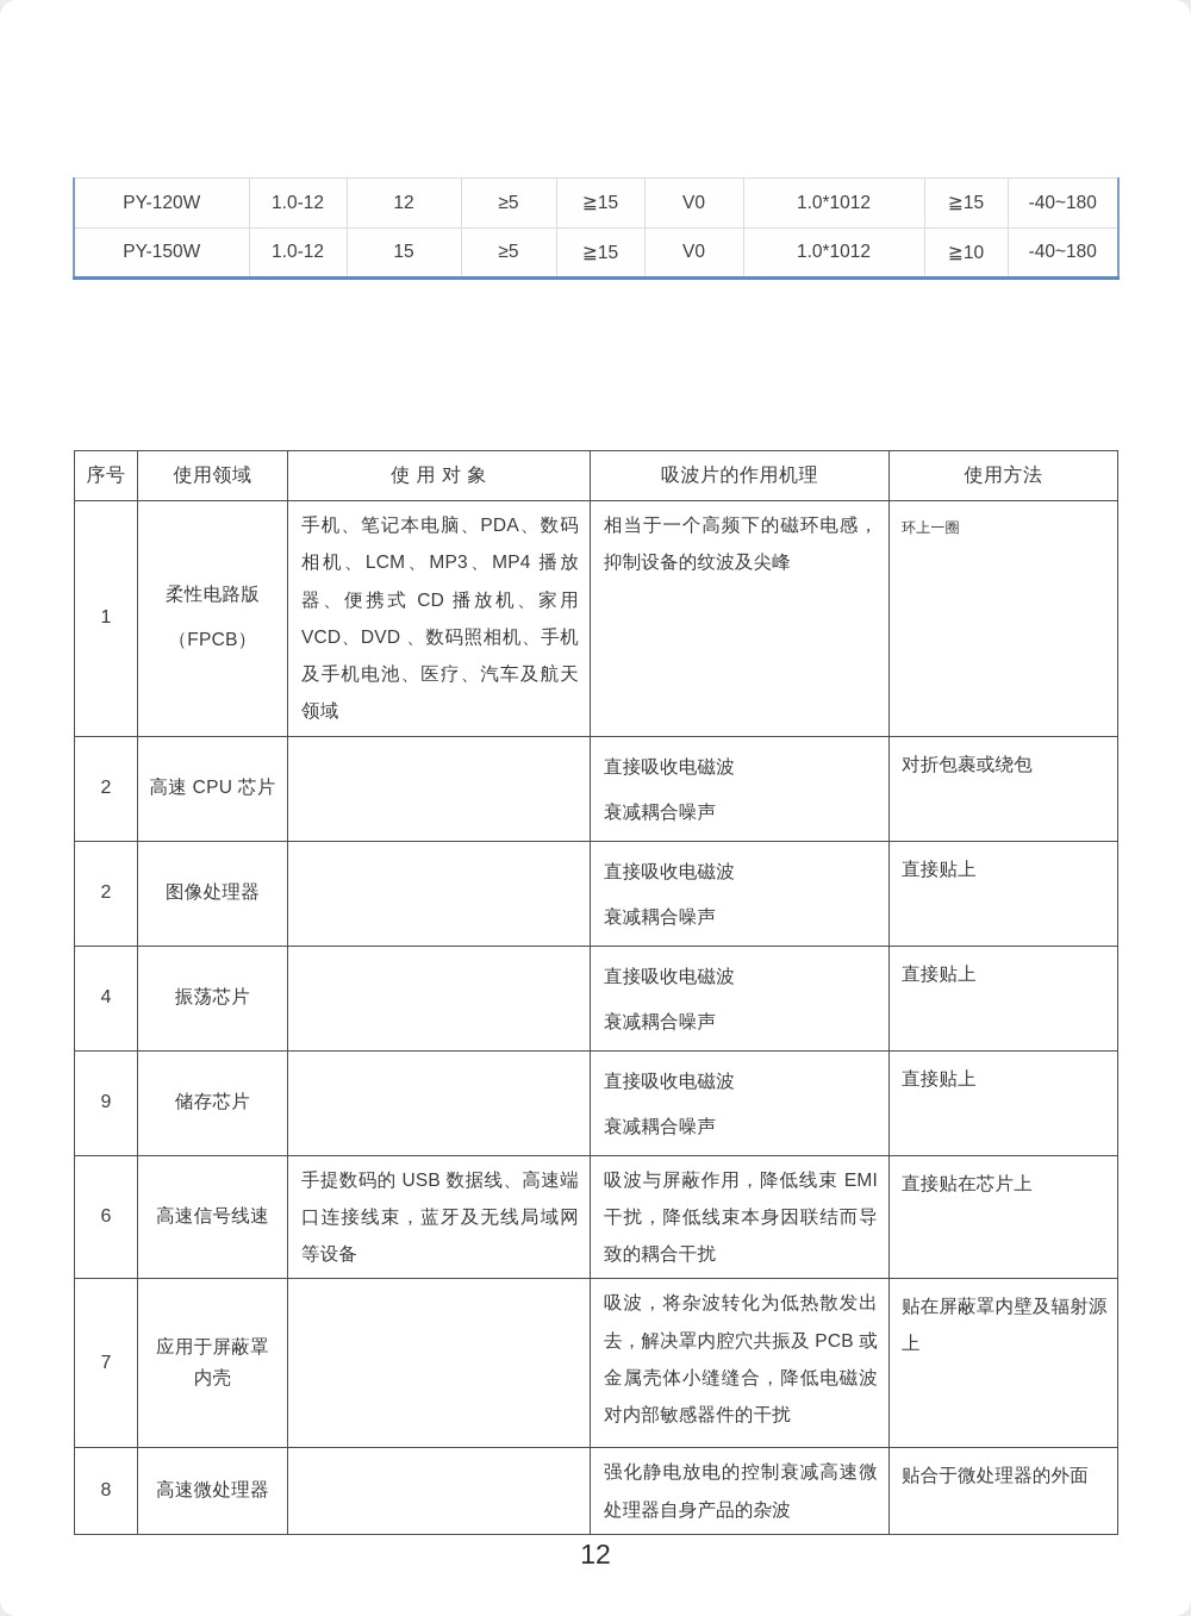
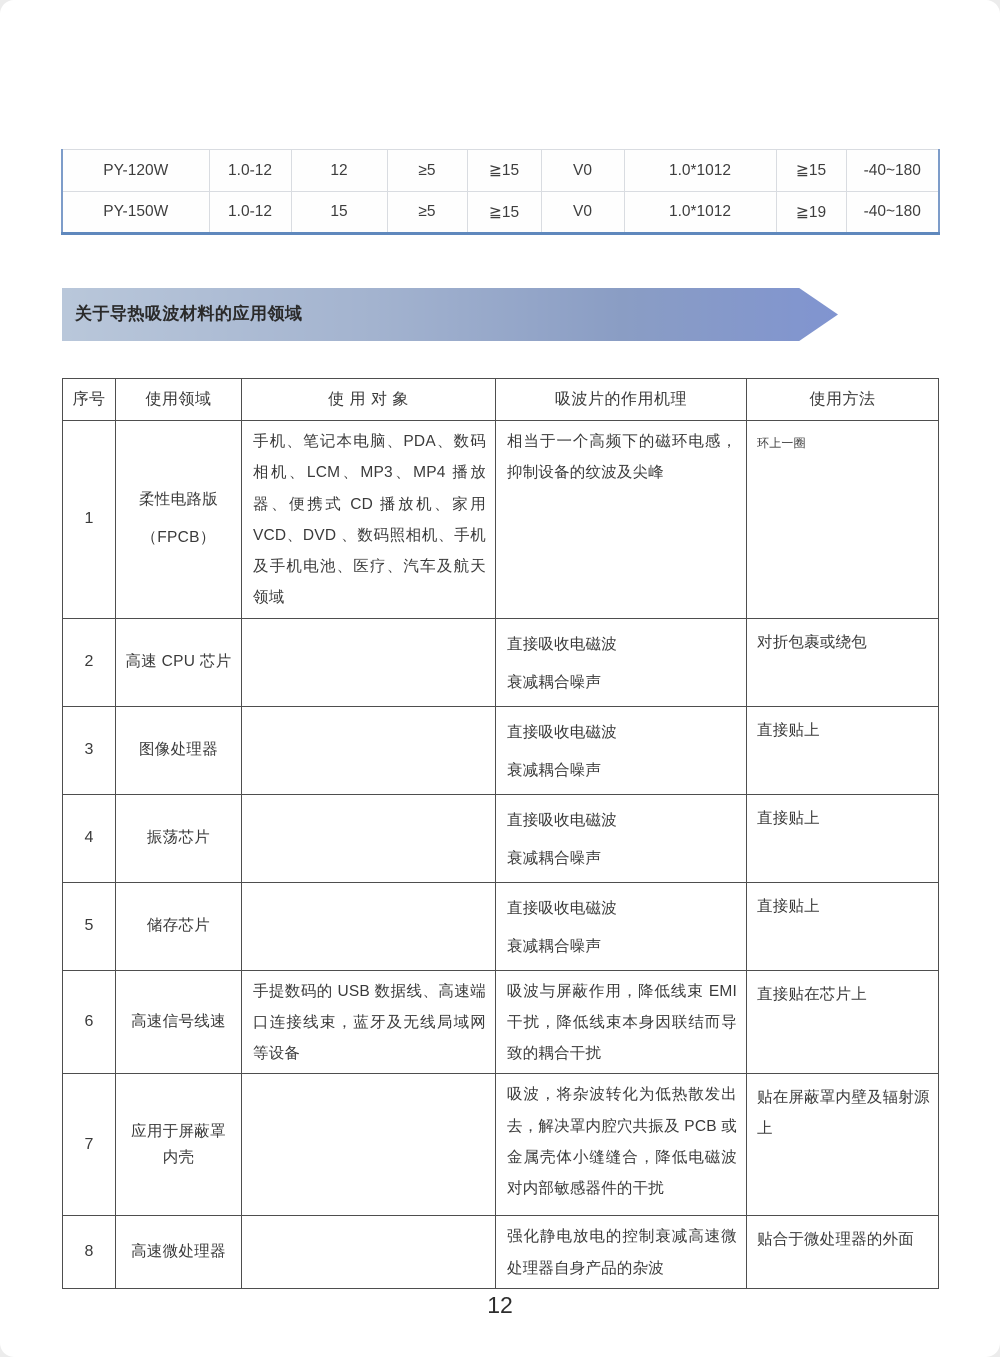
  PY-120W	1.0-12	12	≥5	≧15	V0	1.0*1012	≧15	-40~180
- PY-150W	1.0-12	15	≥5	≧15	V0	1.0*1012	≧10	-40~180
+ PY-150W	1.0-12	15	≥5	≧15	V0	1.0*1012	≧19	-40~180
+ 关于导热吸波材料的应用领域
  序号	使用领域	使 用 对 象	吸波片的作用机理	使用方法
  1	柔性电路版 （FPCB）	手机、笔记本电脑、PDA、数码相机、LCM、MP3、MP4 播放器、便携式 CD 播放机、家用 VCD、DVD 、数码照相机、手机及手机电池、医疗、汽车及航天领域	相当于一个高频下的磁环电感，抑制设备的纹波及尖峰	环上一圈
  2	高速 CPU 芯片		直接吸收电磁波 衰减耦合噪声	对折包裹或绕包
- 2	图像处理器		直接吸收电磁波 衰减耦合噪声	直接贴上
+ 3	图像处理器		直接吸收电磁波 衰减耦合噪声	直接贴上
  4	振荡芯片		直接吸收电磁波 衰减耦合噪声	直接贴上
- 9	储存芯片		直接吸收电磁波 衰减耦合噪声	直接贴上
+ 5	储存芯片		直接吸收电磁波 衰减耦合噪声	直接贴上
  6	高速信号线速	手提数码的 USB 数据线、高速端口连接线束，蓝牙及无线局域网等设备	吸波与屏蔽作用，降低线束 EMI 干扰，降低线束本身因联结而导致的耦合干扰	直接贴在芯片上
  7	应用于屏蔽罩 内壳		吸波，将杂波转化为低热散发出去，解决罩内腔穴共振及 PCB 或金属壳体小缝缝合，降低电磁波对内部敏感器件的干扰	贴在屏蔽罩内壁及辐射源上
  8	高速微处理器		强化静电放电的控制衰减高速微处理器自身产品的杂波	贴合于微处理器的外面
  12
